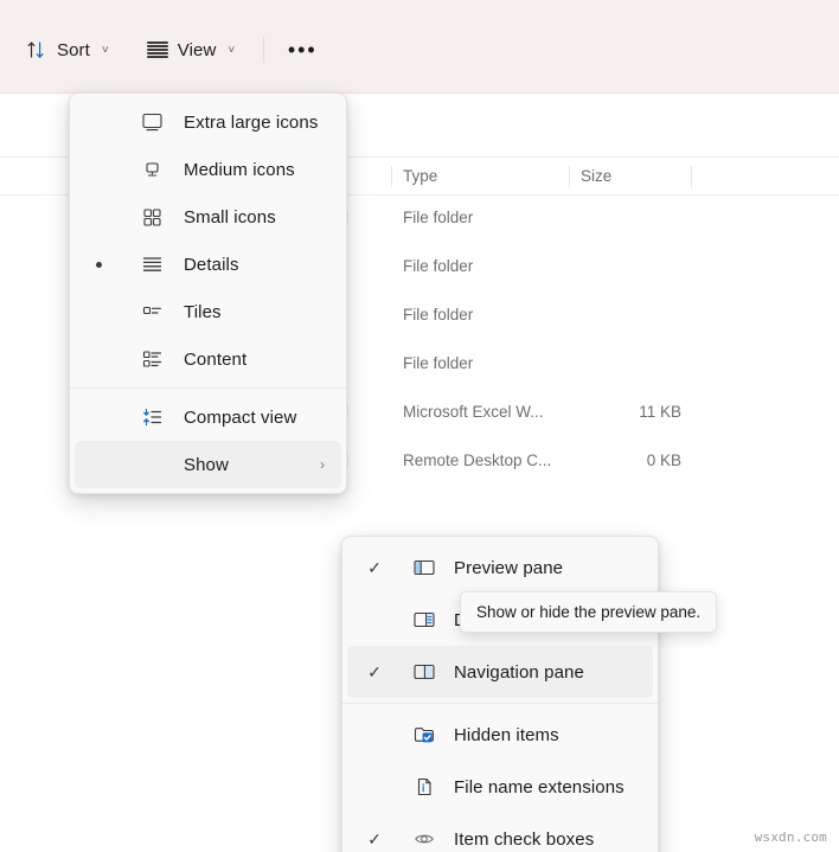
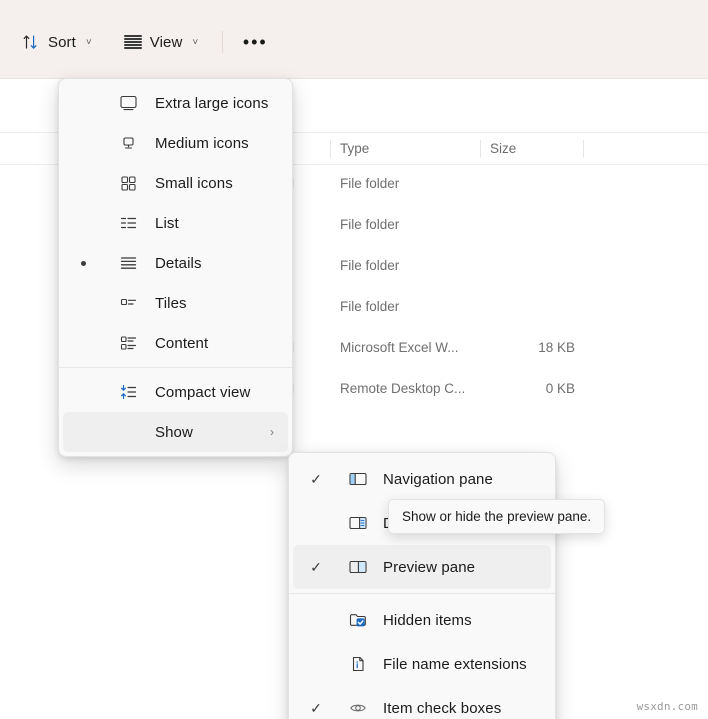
  Sort
  ˅
  View
  ˅
  •••
  Type
  Size
  File folder
  File folder
  File folder
  File folder
  Microsoft Excel W...
- 11 KB
+ 18 KB
  Remote Desktop C...
  0 KB
  Extra large icons
  Medium icons
  Small icons
+ List
  Details
  Tiles
  Content
  Compact view
  Show
  ›
  ✓
- Preview pane
+ Navigation pane
  ✓
- Navigation pane
+ Preview pane
  Hidden items
  File name extensions
  ✓
  Item check boxes
  Show or hide the preview pane.
  wsxdn.com
